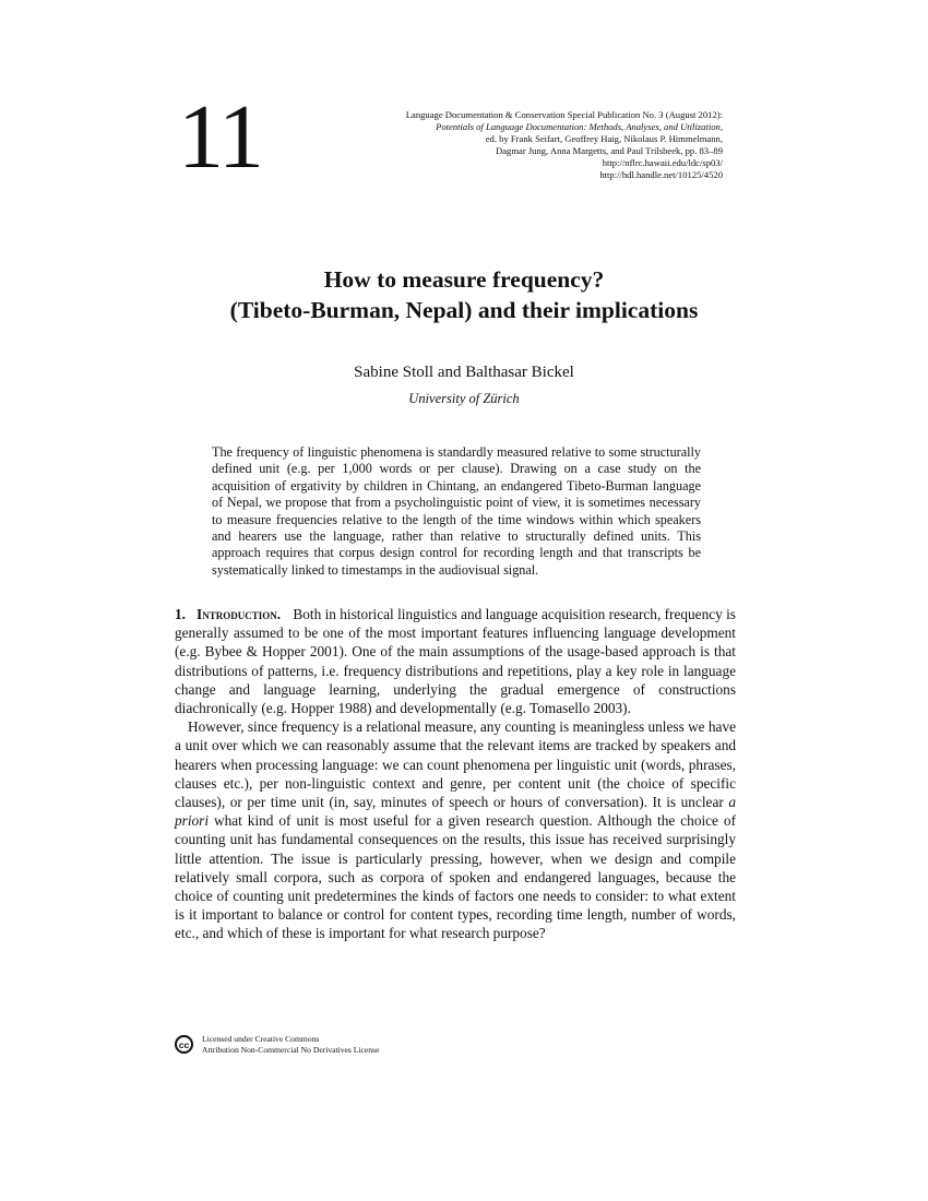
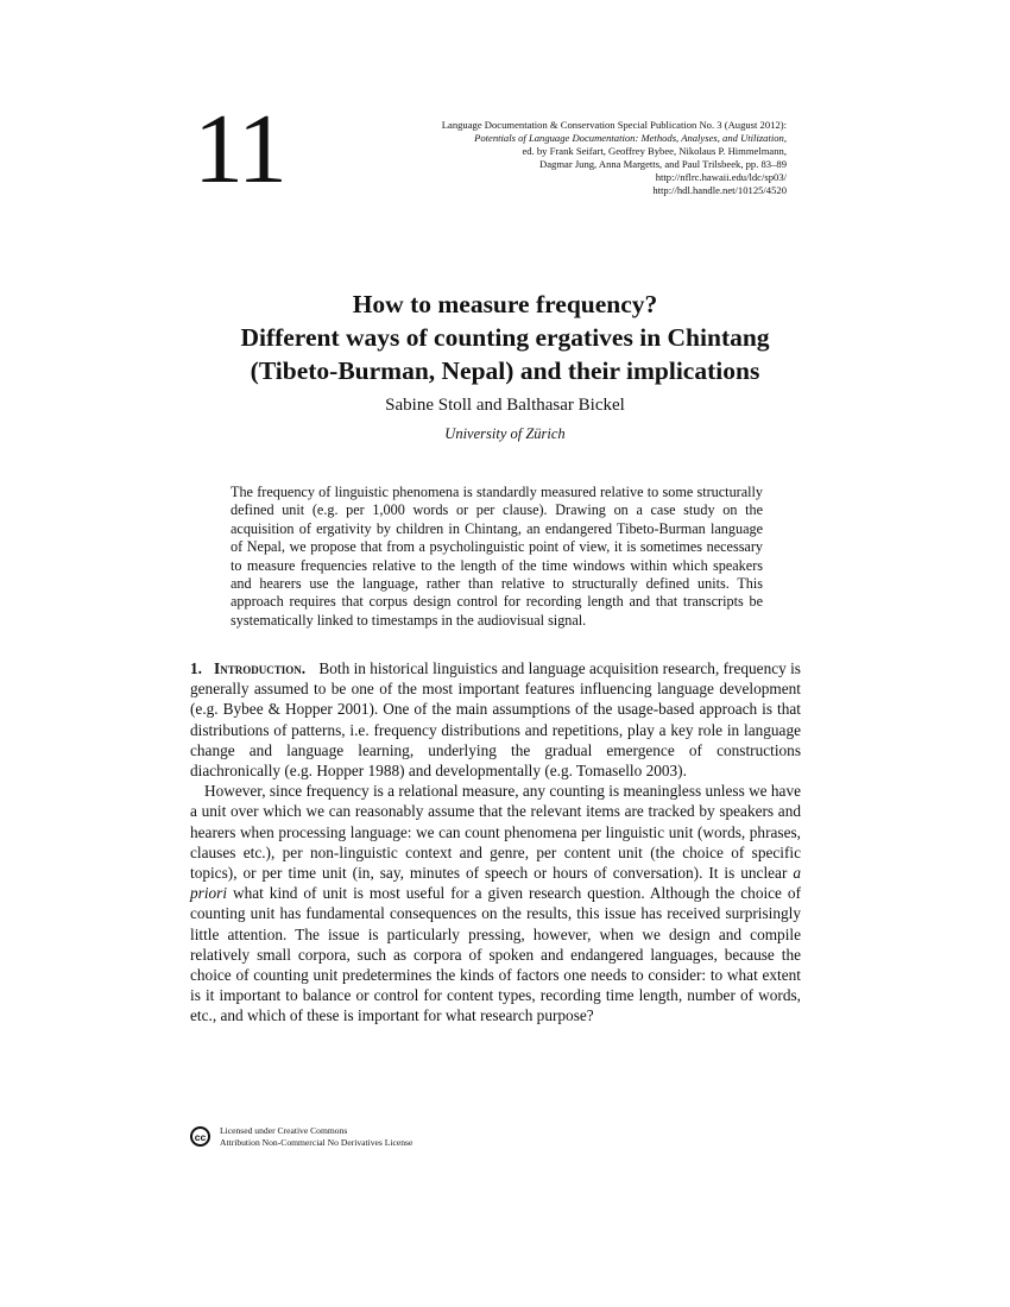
  11
  Language Documentation & Conservation Special Publication No. 3 (August 2012):
  Potentials of Language Documentation: Methods, Analyses, and Utilization,
- ed. by Frank Seifart, Geoffrey Haig, Nikolaus P. Himmelmann,
+ ed. by Frank Seifart, Geoffrey Bybee, Nikolaus P. Himmelmann,
  Dagmar Jung, Anna Margetts, and Paul Trilsbeek, pp. 83–89
  http://nflrc.hawaii.edu/ldc/sp03/
  http://hdl.handle.net/10125/4520
  How to measure frequency?
+ Different ways of counting ergatives in Chintang
  (Tibeto-Burman, Nepal) and their implications
  Sabine Stoll and Balthasar Bickel
  University of Zürich
  The frequency of linguistic phenomena is standardly measured relative to some structurally defined unit (e.g. per 1,000 words or per clause). Drawing on a case study on the acquisition of ergativity by children in Chintang, an endangered Tibeto-Burman language of Nepal, we propose that from a psycholinguistic point of view, it is sometimes necessary to measure frequencies relative to the length of the time windows within which speakers and hearers use the language, rather than relative to structurally defined units. This approach requires that corpus design control for recording length and that transcripts be systematically linked to timestamps in the audiovisual signal.
  1. Introduction. Both in historical linguistics and language acquisition research, frequency is generally assumed to be one of the most important features influencing language development (e.g. Bybee & Hopper 2001). One of the main assumptions of the usage-based approach is that distributions of patterns, i.e. frequency distributions and repetitions, play a key role in language change and language learning, underlying the gradual emergence of constructions diachronically (e.g. Hopper 1988) and developmentally (e.g. Tomasello 2003).
- However, since frequency is a relational measure, any counting is meaningless unless we have a unit over which we can reasonably assume that the relevant items are tracked by speakers and hearers when processing language: we can count phenomena per linguistic unit (words, phrases, clauses etc.), per non-linguistic context and genre, per content unit (the choice of specific clauses), or per time unit (in, say, minutes of speech or hours of conversation). It is unclear a priori what kind of unit is most useful for a given research question. Although the choice of counting unit has fundamental consequences on the results, this issue has received surprisingly little attention. The issue is particularly pressing, however, when we design and compile relatively small corpora, such as corpora of spoken and endangered languages, because the choice of counting unit predetermines the kinds of factors one needs to consider: to what extent is it important to balance or control for content types, recording time length, number of words, etc., and which of these is important for what research purpose?
+ However, since frequency is a relational measure, any counting is meaningless unless we have a unit over which we can reasonably assume that the relevant items are tracked by speakers and hearers when processing language: we can count phenomena per linguistic unit (words, phrases, clauses etc.), per non-linguistic context and genre, per content unit (the choice of specific topics), or per time unit (in, say, minutes of speech or hours of conversation). It is unclear a priori what kind of unit is most useful for a given research question. Although the choice of counting unit has fundamental consequences on the results, this issue has received surprisingly little attention. The issue is particularly pressing, however, when we design and compile relatively small corpora, such as corpora of spoken and endangered languages, because the choice of counting unit predetermines the kinds of factors one needs to consider: to what extent is it important to balance or control for content types, recording time length, number of words, etc., and which of these is important for what research purpose?
  cc
  Licensed under Creative Commons
  Attribution Non-Commercial No Derivatives License
